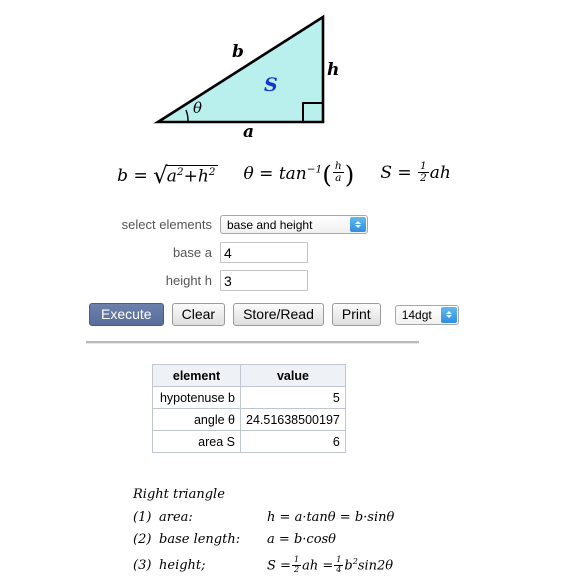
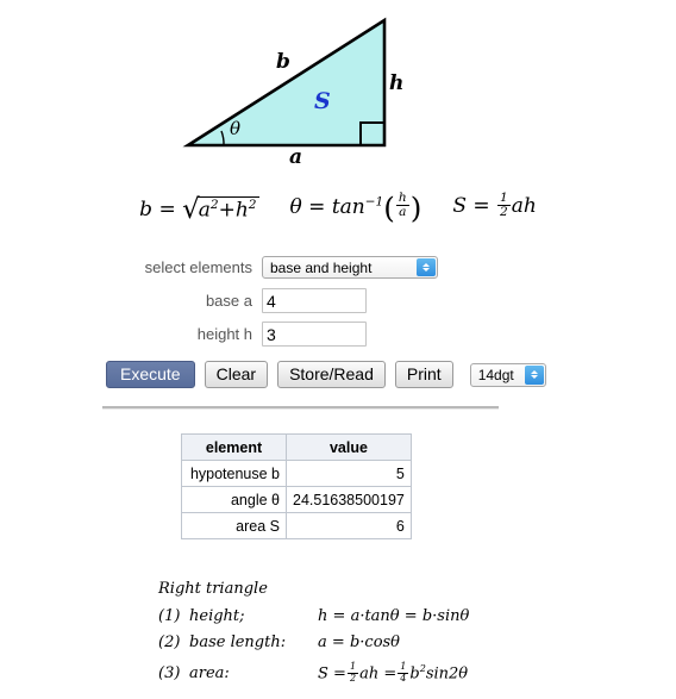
  b
  h
  a
  θ
  S
  b = √a2+h2
  θ = tan−1(
  h
  a
  )
  S =
  1
  2
  ah
  select elements
  base and height
  base a
  4
  height h
  3
  Execute
  Clear
  Store/Read
  Print
  14dgt
  element	value
  hypotenuse b	5
  angle θ	24.51638500197
  area S	6
  Right triangle
  (1)
- area:
+ height;
  h = a·tanθ = b·sinθ
  (2)
  base length:
  a = b·cosθ
  (3)
- height;
+ area:
  S =
  1
  2
  ah =
  1
  4
  b2sin2θ
